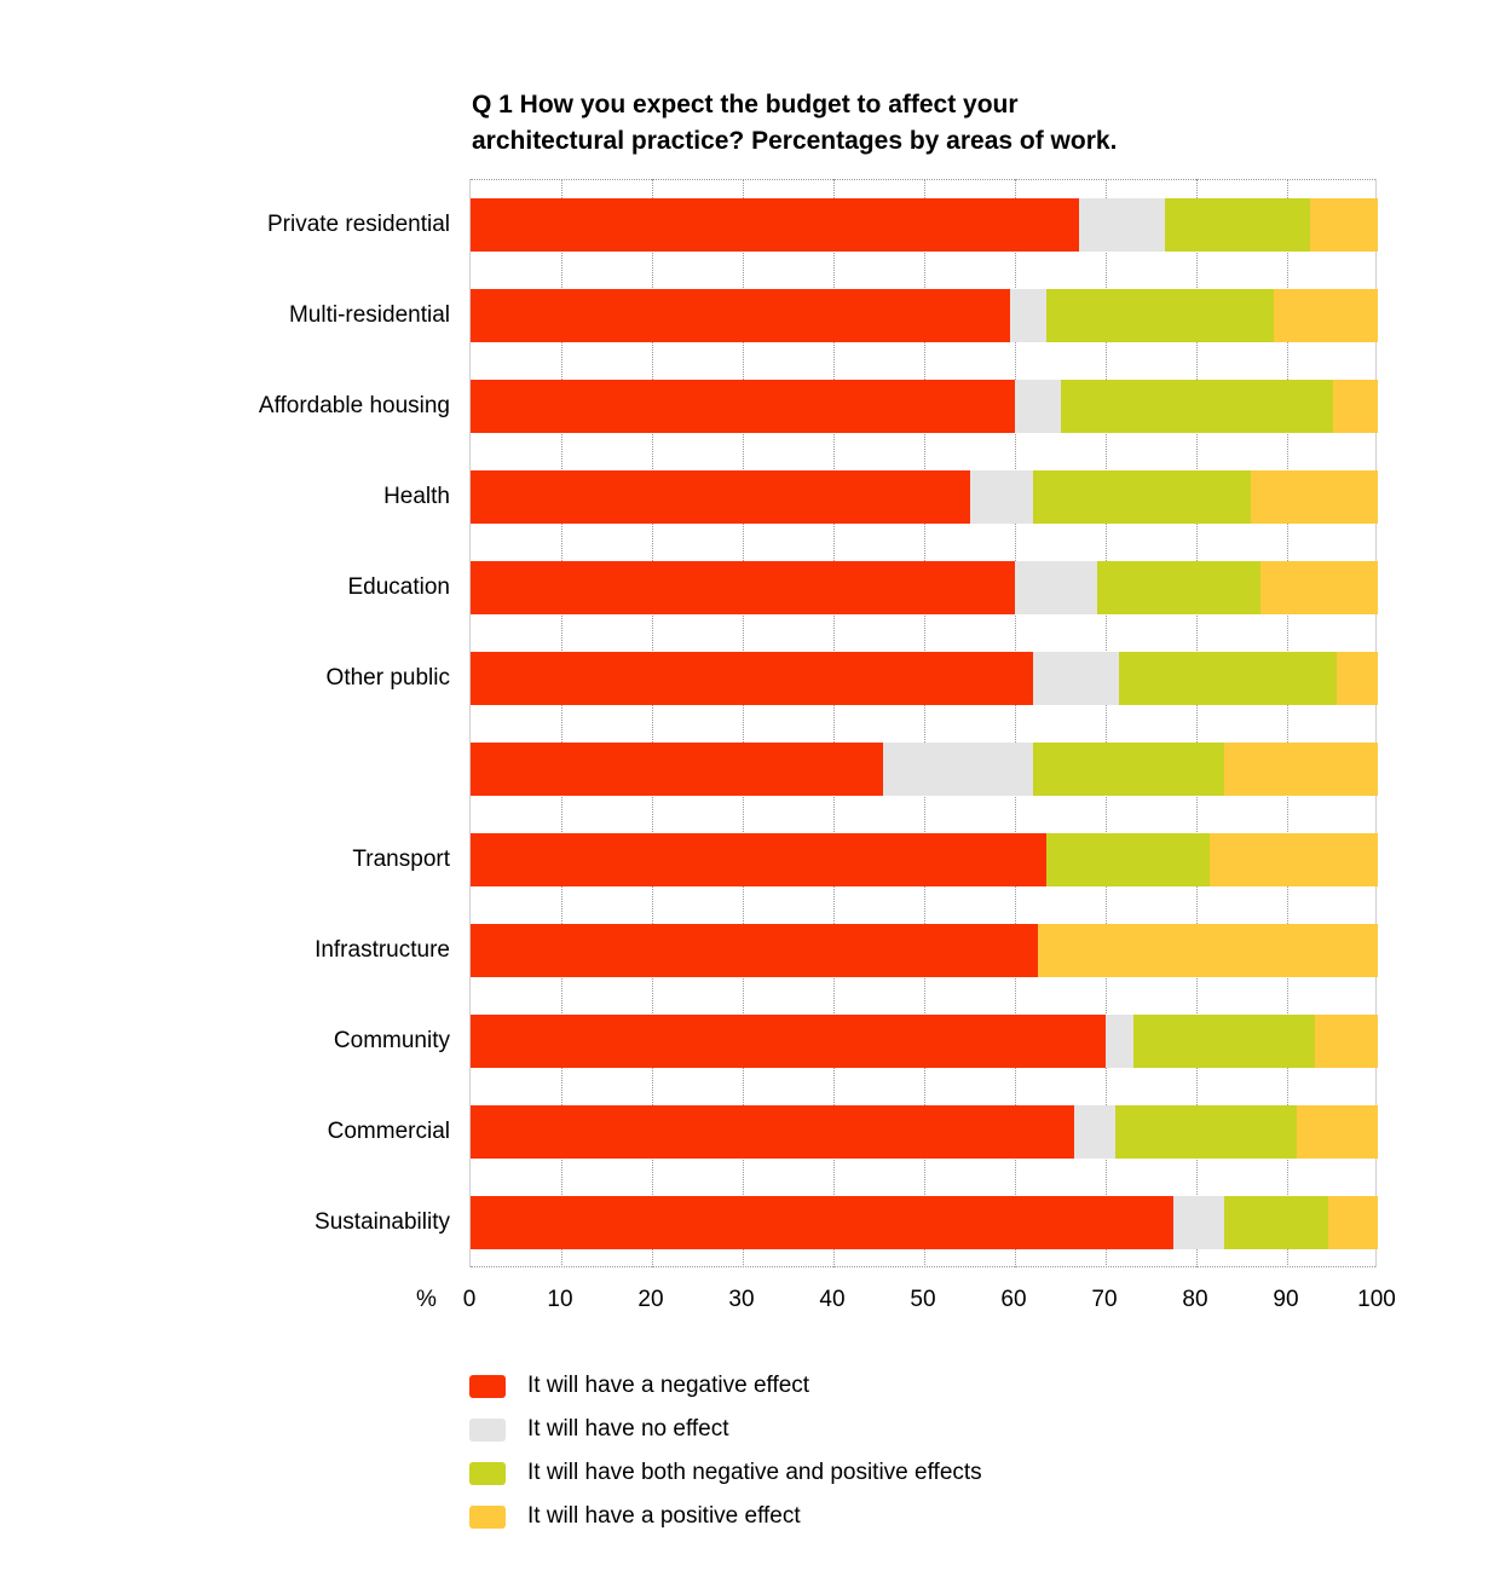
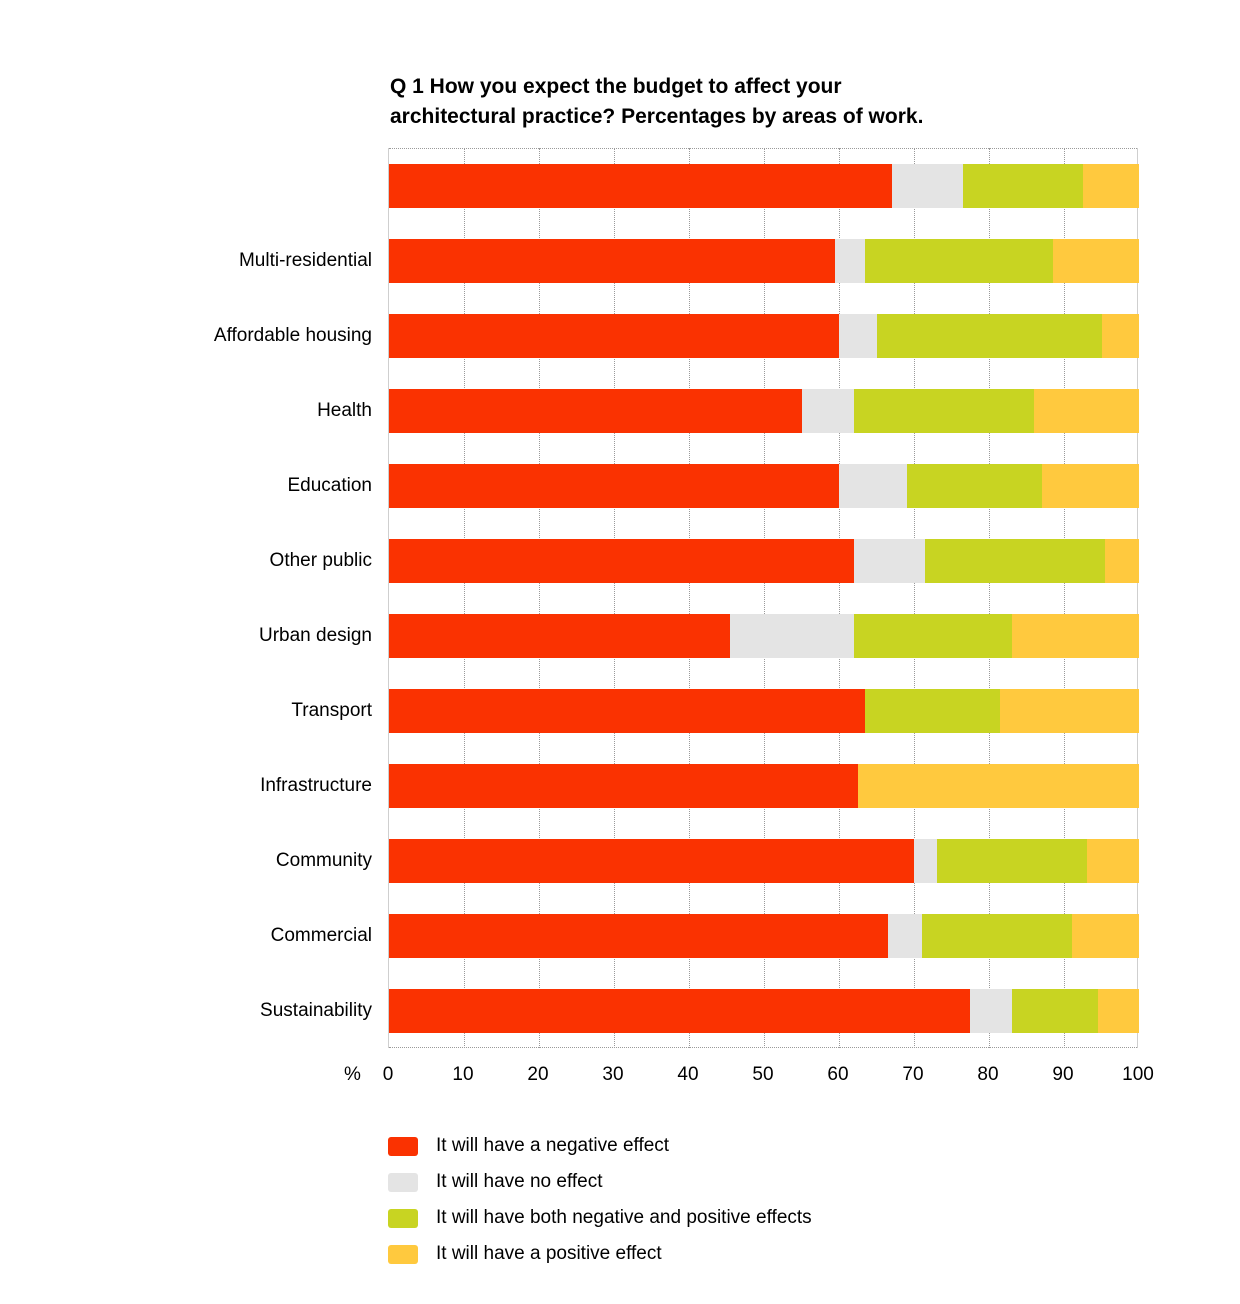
  Q 1 How you expect the budget to affect your
  architectural practice? Percentages by areas of work.
- Private residential
  Multi-residential
  Affordable housing
  Health
  Education
  Other public
+ Urban design
  Transport
  Infrastructure
  Community
  Commercial
  Sustainability
  %
  0
  10
  20
  30
  40
  50
  60
  70
  80
  90
  100
  It will have a negative effect
  It will have no effect
  It will have both negative and positive effects
  It will have a positive effect
